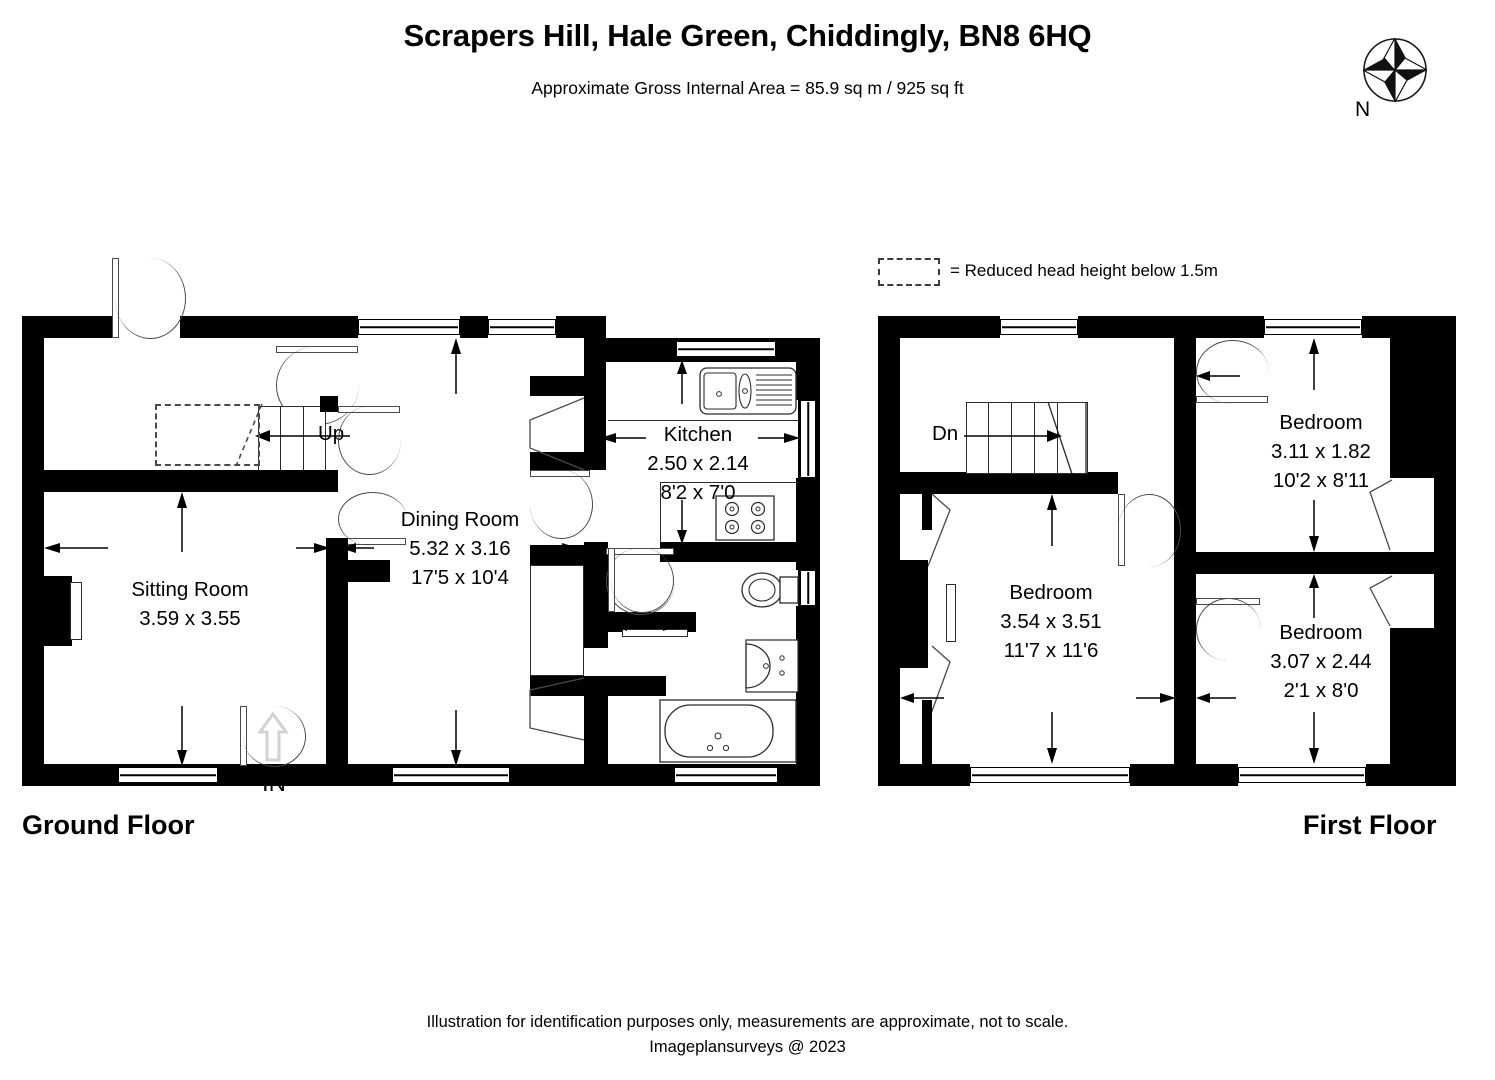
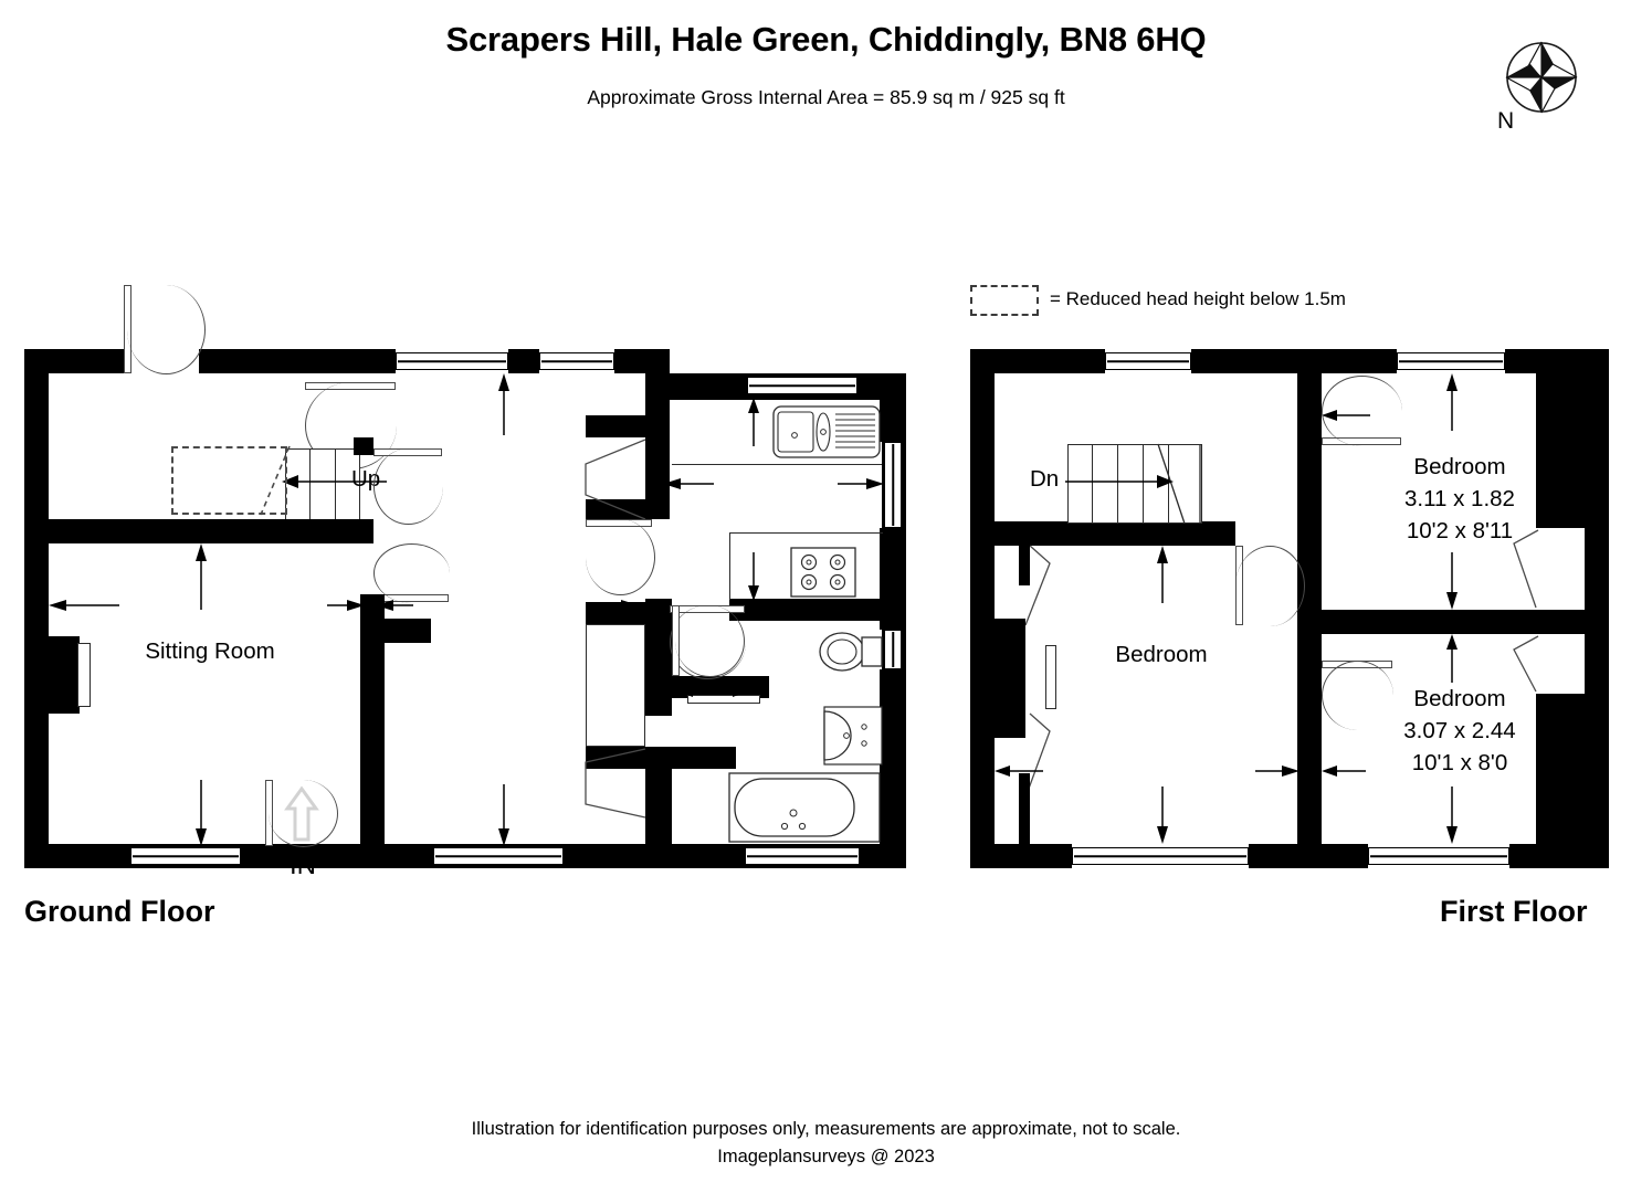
  Scrapers Hill, Hale Green, Chiddingly, BN8 6HQ
  Approximate Gross Internal Area = 85.9 sq m / 925 sq ft
  N
  = Reduced head height below 1.5m
  Up
  IN
  Sitting Room
- 3.59 x 3.55
- Dining Room
- 5.32 x 3.16
- 17'5 x 10'4
- Kitchen
- 2.50 x 2.14
- 8'2 x 7'0
  Dn
  Bedroom
  3.11 x 1.82
  10'2 x 8'11
  Bedroom
- 3.54 x 3.51
- 11'7 x 11'6
  Bedroom
  3.07 x 2.44
- 2'1 x 8'0
+ 10'1 x 8'0
  Ground Floor
  First Floor
  Illustration for identification purposes only, measurements are approximate, not to scale.
  Imageplansurveys @ 2023
